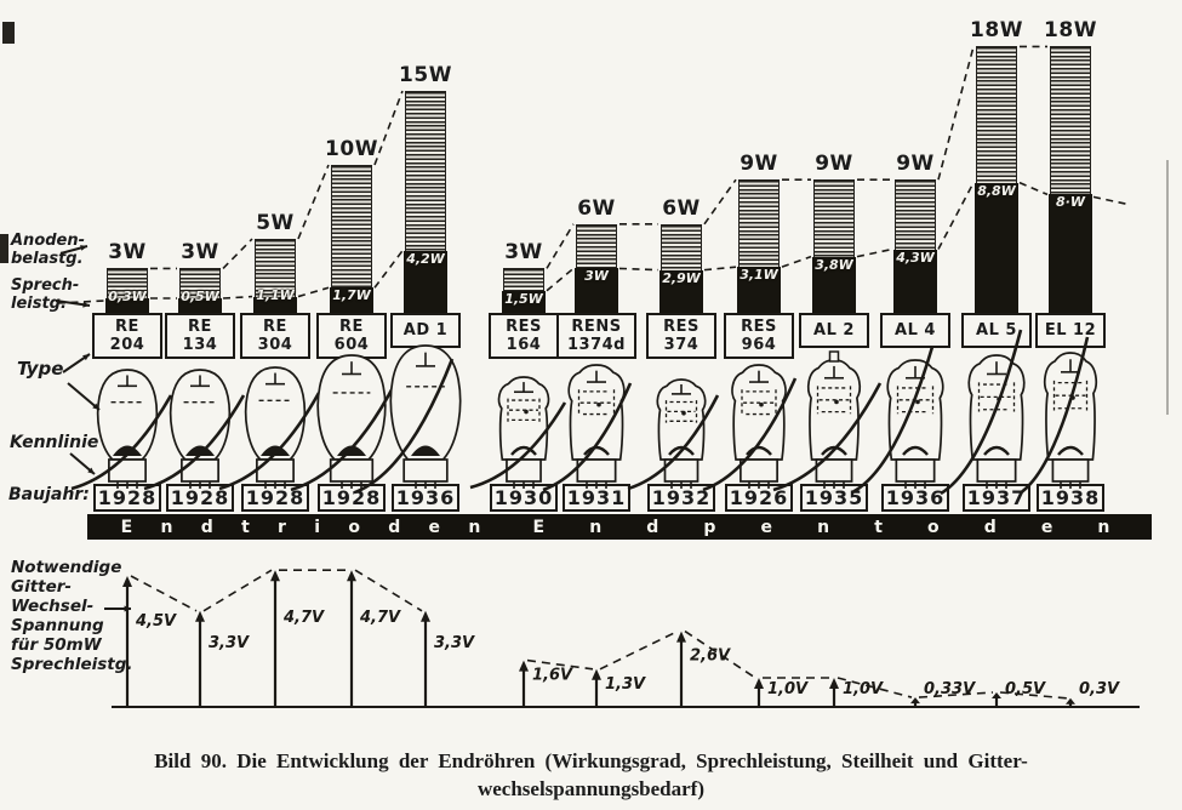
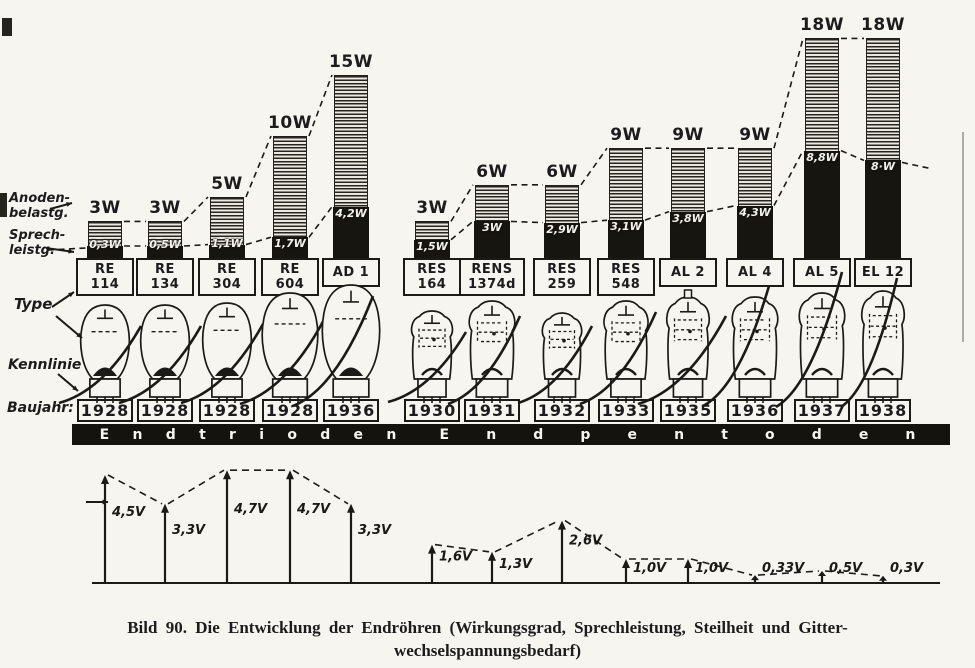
  Anoden-
  belastg.
  Sprech-
  leistg
  Type
  Kennlinie
  Baujahr:
- Notwendige
- Gitter-
- Wechsel-
- Spannung
- für 50mW
- Sprechleistg.
  3W
  0,3W
  RE
- 204
+ 114
  1928
  3W
  0,5W
  RE
  134
  1928
  5W
  1,1W
  RE
  304
  1928
  10W
  1,7W
  RE
  604
  1928
  15W
  4,2W
  AD 1
  1936
  3W
  1,5W
  RES
  164
  1930
  6W
  3W
  RENS
  1374d
  1931
  6W
  2,9W
  RES
- 374
+ 259
  1932
  9W
  3,1W
  RES
- 964
+ 548
- 1926
+ 1933
  9W
  3,8W
  AL 2
  1935
  9W
  4,3W
  AL 4
  1936
  18W
  8,8W
  AL 5
  1937
  18W
  8·W
  EL 12
  1938
  E
  n
  d
  t
  r
  i
  o
  d
  e
  n
  E
  n
  d
  p
  e
  n
  t
  o
  d
  e
  n
  4,5V
  3,3V
  4,7V
  4,7V
  3,3V
  1,6V
  1,3V
  2,6V
  1,0V
  1,0V
  0,33V
  0,5V
  0,3V
  Bild 90. Die Entwicklung der Endröhren (Wirkungsgrad, Sprechleistung, Steilheit und Gitter-
  wechselspannungsbedarf)
